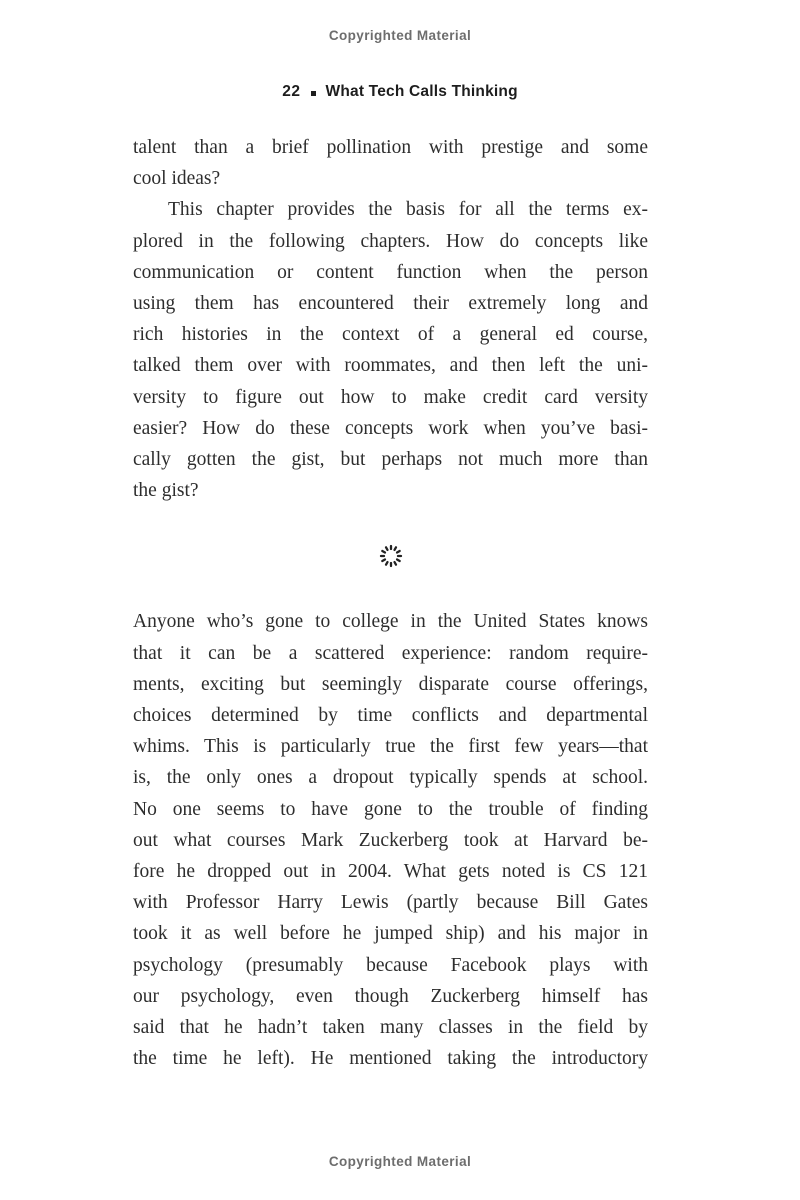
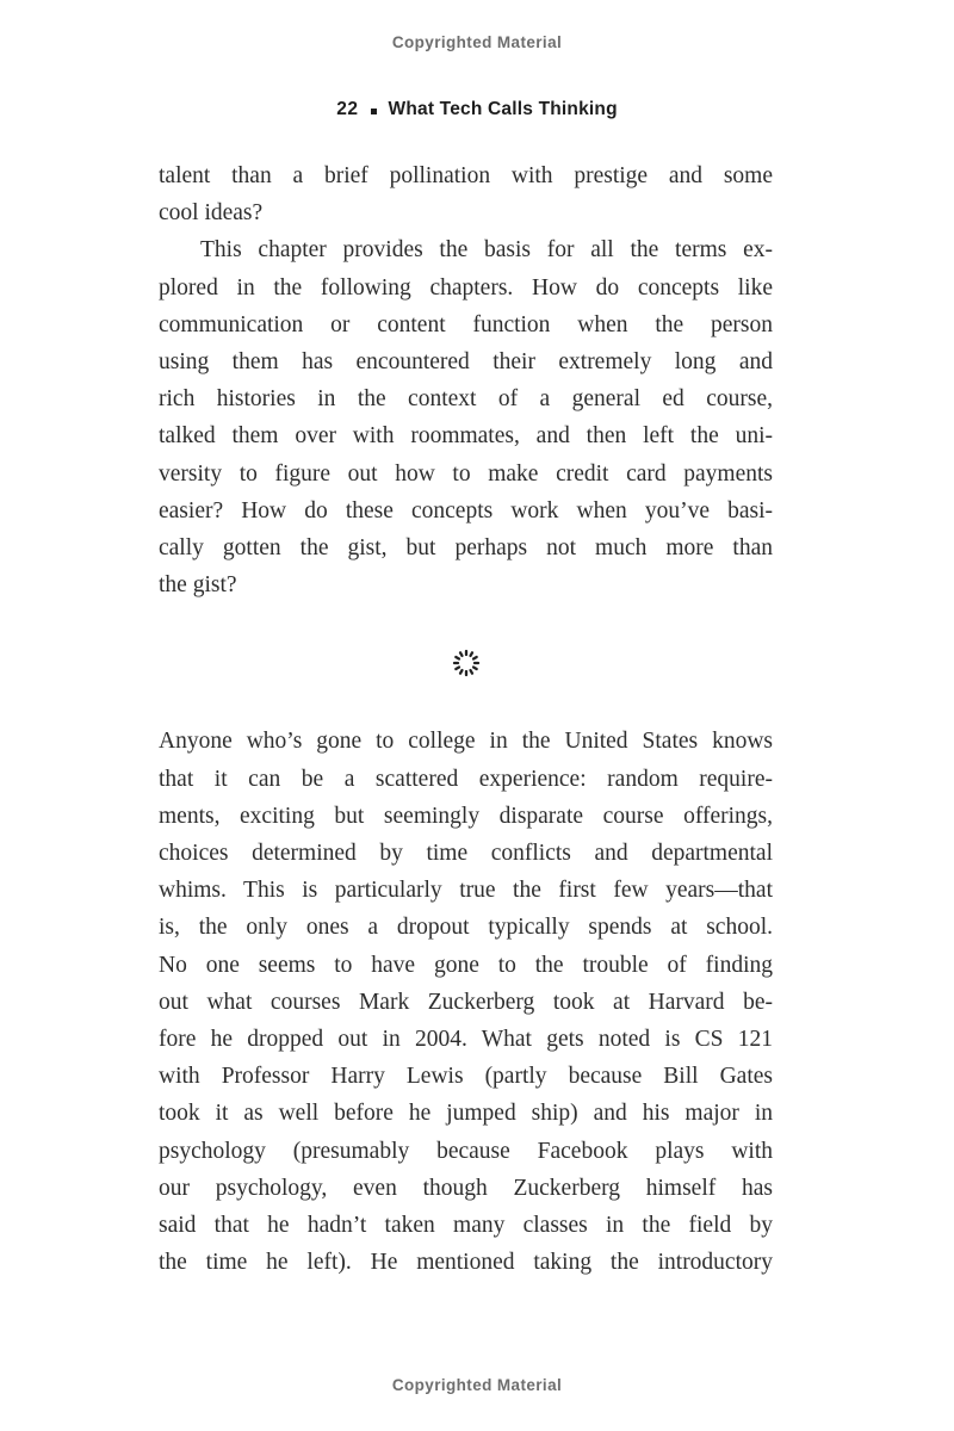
  Copyrighted Material
  22
  What Tech Calls Thinking
  talent than a brief pollination with prestige and some
  cool ideas?
  This chapter provides the basis for all the terms ex-
  plored in the following chapters. How do concepts like
  communication or content function when the person
  using them has encountered their extremely long and
  rich histories in the context of a general ed course,
  talked them over with roommates, and then left the uni-
- versity to figure out how to make credit card versity
+ versity to figure out how to make credit card payments
  easier? How do these concepts work when you’ve basi-
  cally gotten the gist, but perhaps not much more than
  the gist?
  Anyone who’s gone to college in the United States knows
  that it can be a scattered experience: random require-
  ments, exciting but seemingly disparate course offerings,
  choices determined by time conflicts and departmental
  whims. This is particularly true the first few years—that
  is, the only ones a dropout typically spends at school.
  No one seems to have gone to the trouble of finding
  out what courses Mark Zuckerberg took at Harvard be-
  fore he dropped out in 2004. What gets noted is CS 121
  with Professor Harry Lewis (partly because Bill Gates
  took it as well before he jumped ship) and his major in
  psychology (presumably because Facebook plays with
  our psychology, even though Zuckerberg himself has
  said that he hadn’t taken many classes in the field by
  the time he left). He mentioned taking the introductory
  Copyrighted Material
